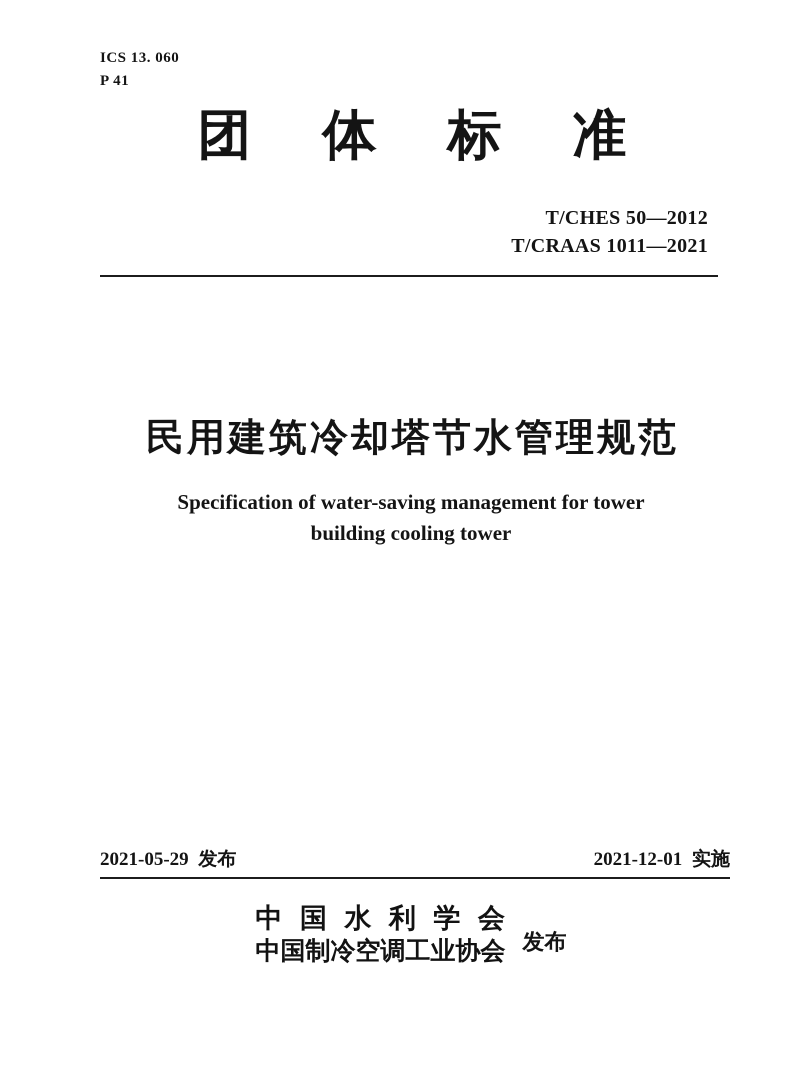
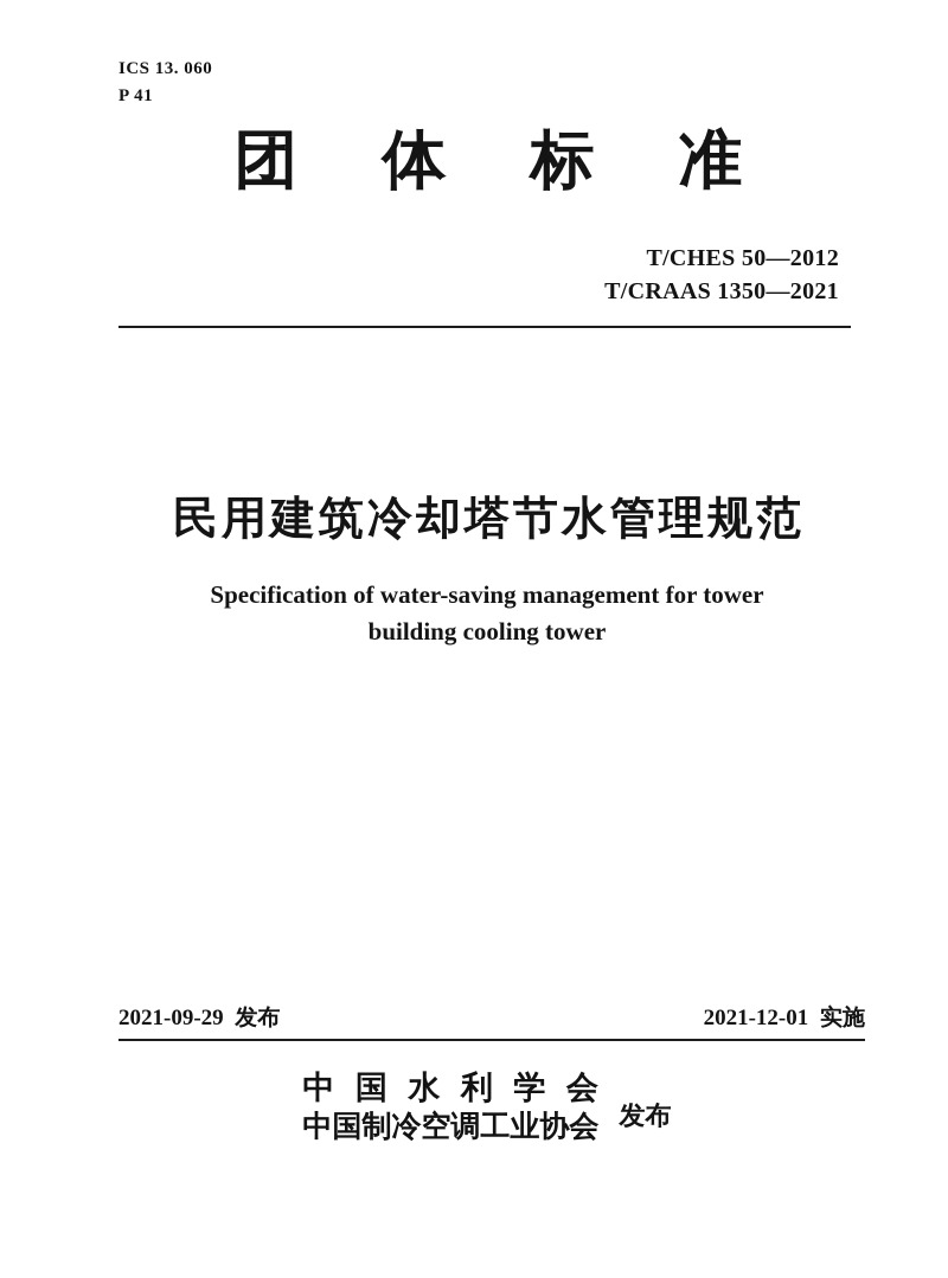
  ICS 13. 060
  P 41
  团体标准
  T/CHES 50—2012
- T/CRAAS 1011—2021
+ T/CRAAS 1350—2021
  民用建筑冷却塔节水管理规范
  Specification of water-saving management for tower
  building cooling tower
- 2021-05-29 发布
+ 2021-09-29 发布
  2021-12-01 实施
  中国水利学会
  中国制冷空调工业协会
  发布
